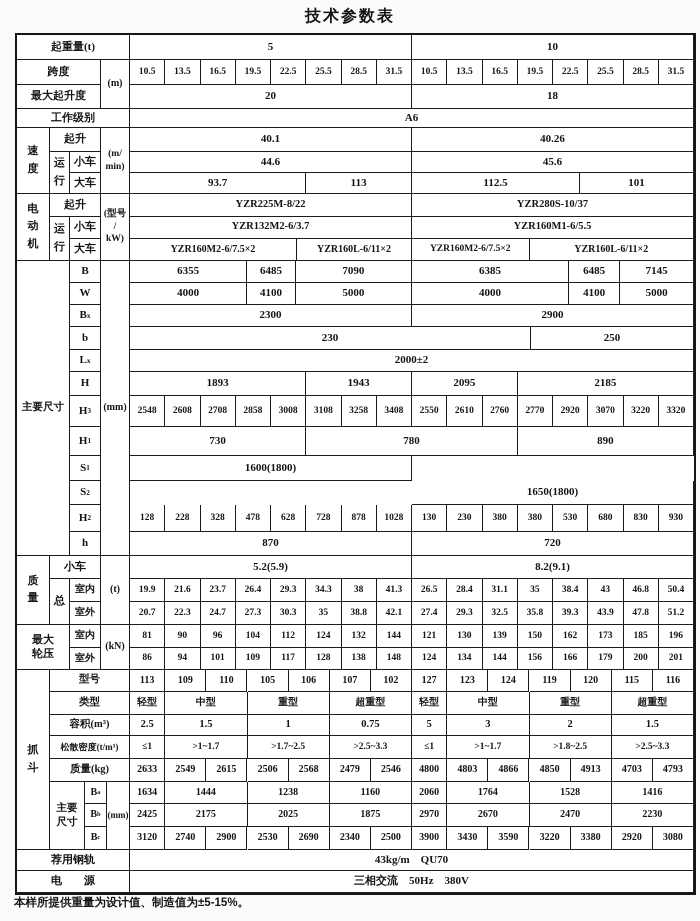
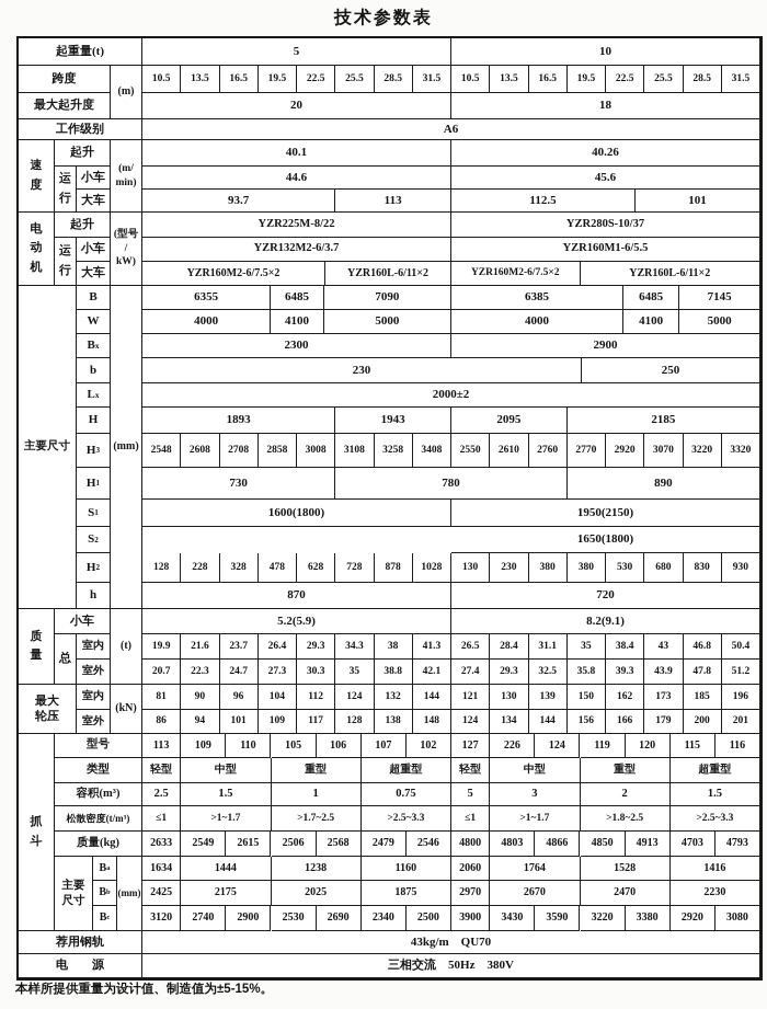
  技术参数表
  起重量(t)
  5
  10
  跨度
  (m)
  10.5
  13.5
  16.5
  19.5
  22.5
  25.5
  28.5
  31.5
  10.5
  13.5
  16.5
  19.5
  22.5
  25.5
  28.5
  31.5
  最大起升度
  20
  18
  工作级别
  A6
  速
  度
  起升
  (m/
  min)
  40.1
  40.26
  运
  行
  小车
  44.6
  45.6
  大车
  93.7
  113
  112.5
  101
  电
  动
  机
  起升
  (型号
  /
  kW)
  YZR225M-8/22
  YZR280S-10/37
  运
  行
  小车
  YZR132M2-6/3.7
  YZR160M1-6/5.5
  大车
  YZR160M2-6/7.5×2
  YZR160L-6/11×2
  YZR160M2-6/7.5×2
  YZR160L-6/11×2
  主要尺寸
  B
  (mm)
  6355
  6485
  7090
  6385
  6485
  7145
  W
  4000
  4100
  5000
  4000
  4100
  5000
  B
  x
  2300
  2900
  b
  230
  250
  L
  x
  2000±2
  H
  1893
  1943
  2095
  2185
  H
  3
  2548
  2608
  2708
  2858
  3008
  3108
  3258
  3408
  2550
  2610
  2760
  2770
  2920
  3070
  3220
  3320
  H
  1
  730
  780
  890
  S
  1
  1600(1800)
+ 1950(2150)
  S
  2
  1650(1800)
  H
  2
  128
  228
  328
  478
  628
  728
  878
  1028
  130
  230
  380
  380
  530
  680
  830
  930
  h
  870
  720
  质
  量
  小车
  (t)
  5.2(5.9)
  8.2(9.1)
  总
  室内
  19.9
  21.6
  23.7
  26.4
  29.3
  34.3
  38
  41.3
  26.5
  28.4
  31.1
  35
  38.4
  43
  46.8
  50.4
  室外
  20.7
  22.3
  24.7
  27.3
  30.3
  35
  38.8
  42.1
  27.4
  29.3
  32.5
  35.8
  39.3
  43.9
  47.8
  51.2
  最大
  轮压
  室内
  (kN)
  81
  90
  96
  104
  112
  124
  132
  144
  121
  130
  139
  150
  162
  173
  185
  196
  室外
  86
  94
  101
  109
  117
  128
  138
  148
  124
  134
  144
  156
  166
  179
  200
  201
  抓
  斗
  型号
  113
  109
  110
  105
  106
  107
  102
  127
- 123
+ 226
  124
  119
  120
  115
  116
  类型
  轻型
  中型
  重型
  超重型
  轻型
  中型
  重型
  超重型
  容积(m³)
  2.5
  1.5
  1
  0.75
  5
  3
  2
  1.5
  松散密度(t/m³)
  ≤1
  >1~1.7
  >1.7~2.5
  >2.5~3.3
  ≤1
  >1~1.7
  >1.8~2.5
  >2.5~3.3
  质量(kg)
  2633
  2549
  2615
  2506
  2568
  2479
  2546
  4800
  4803
  4866
  4850
  4913
  4703
  4793
  主要
  尺寸
  B
  (mm)
  1634
  1444
  1238
  1160
  2060
  1764
  1528
  1416
  B
  2425
  2175
  2025
  1875
  2970
  2670
  2470
  2230
  B
  3120
  2740
  2900
  2530
  2690
  2340
  2500
  3900
  3430
  3590
  3220
  3380
  2920
  3080
  荐用钢轨
  43kg/m QU70
  电 源
  三相交流 50Hz 380V
  本样所提供重量为设计值、制造值为±5-15%。
